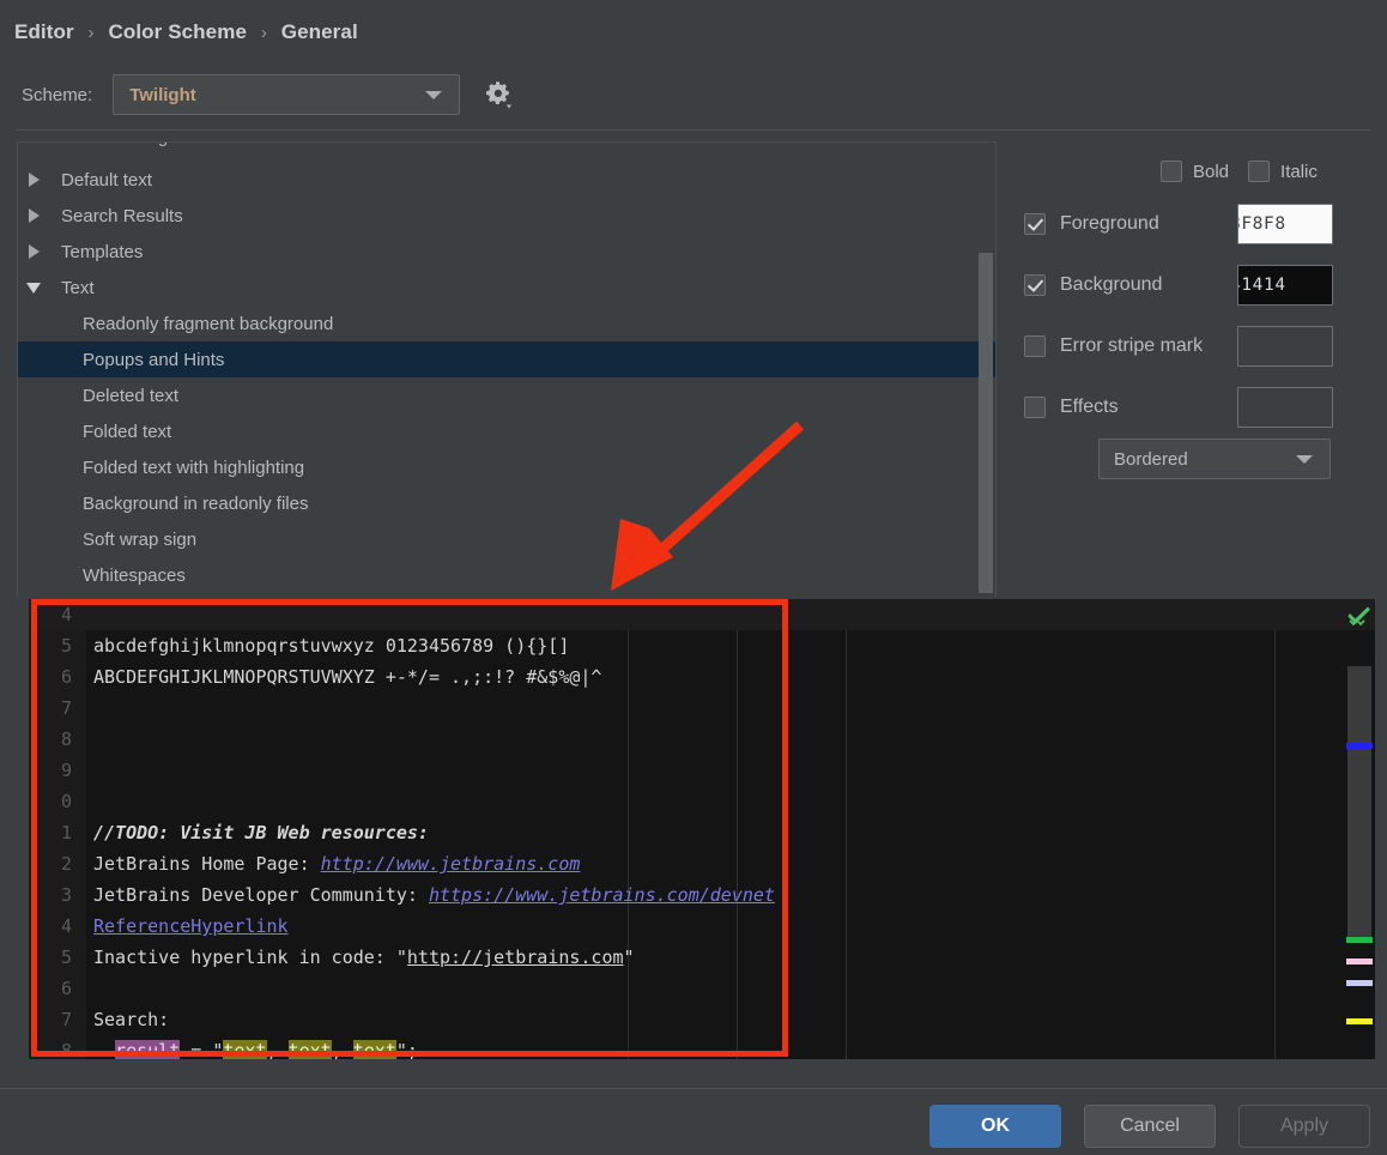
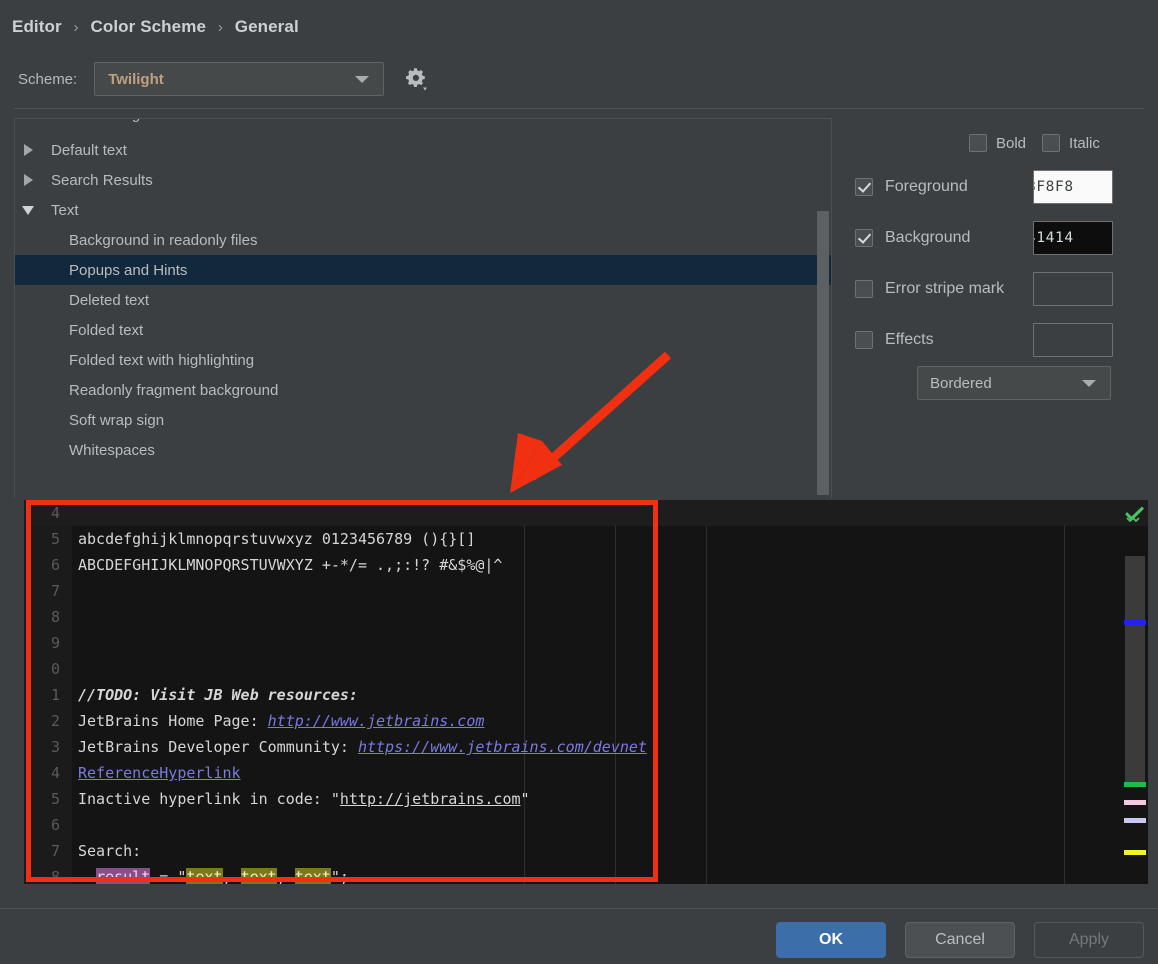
  Editor › Color Scheme › General
  Scheme:
  Twilight
  Default text
  Search Results
- Templates
  Text
- Readonly fragment background
+ Background in readonly files
  Popups and Hints
  Deleted text
  Folded text
  Folded text with highlighting
- Background in readonly files
+ Readonly fragment background
  Soft wrap sign
  Whitespaces
  Bold
  Italic
  Foreground
  F8F8
  Background
  1414
  Error stripe mark
  Effects
  Bordered
  4
  5
  abcdefghijklmnopqrstuvwxyz 0123456789 (){}[]
  6
  ABCDEFGHIJKLMNOPQRSTUVWXYZ +-*/= .,;:!? #&$%@|^
  7
  8
  9
  0
  1
  //TODO: Visit JB Web resources:
  2
  JetBrains Home Page: http://www.jetbrains.com
  3
  JetBrains Developer Community: https://www.jetbrains.com/devnet
  4
  ReferenceHyperlink
  5
  Inactive hyperlink in code: "http://jetbrains.com"
  6
  7
  Search:
  8
  result = "text, text, text";
  OK
  Cancel
  Apply
